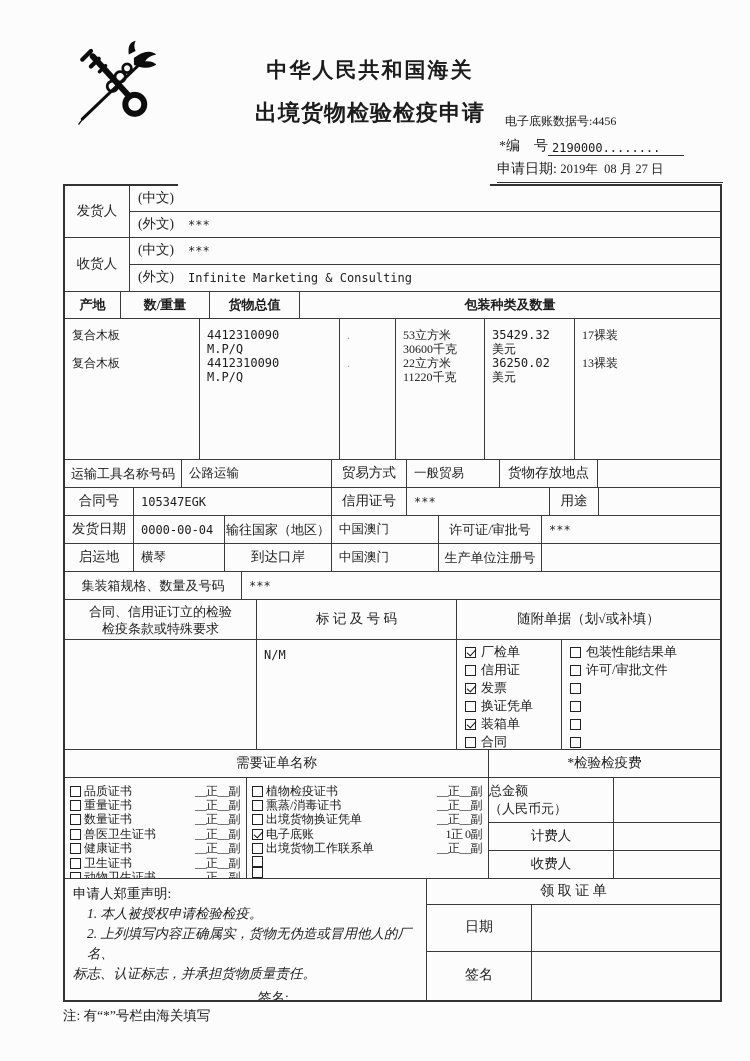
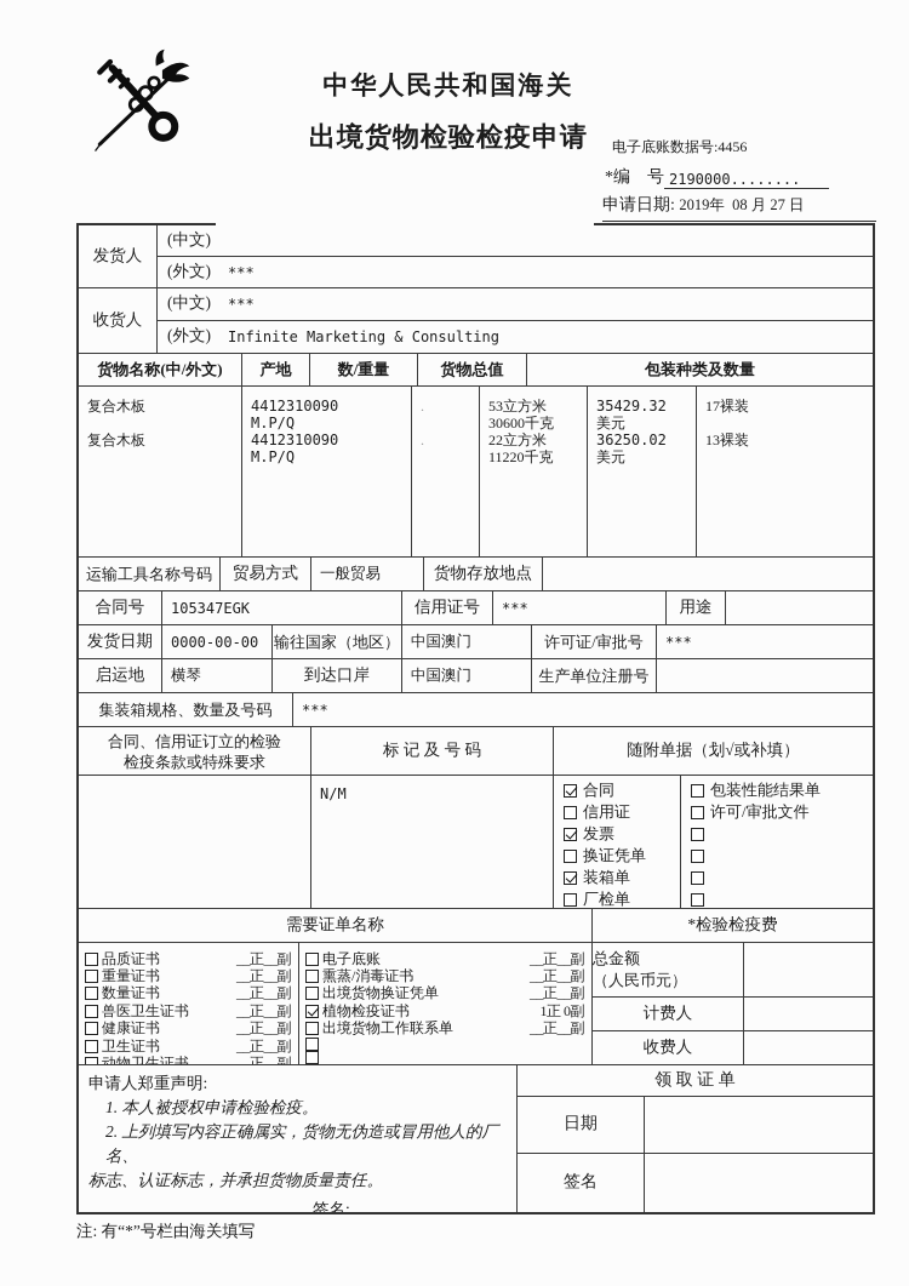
  中华人民共和国海关
  出境货物检验检疫申请
  电子底账数据号:4456
  *编 号 2190000........
  申请日期: 2019年 08 月 27 日
  发货人
  (中文)
  (外文)
  ***
  收货人
  (中文)
  ***
  (外文)
  Infinite Marketing & Consulting
+ 货物名称(中/外文)
  产地
  数/重量
  货物总值
  包装种类及数量
  复合木板
  复合木板
  4412310090
  M.P/Q
  4412310090
  M.P/Q
  .
  .
  53立方米
  30600千克
  22立方米
  11220千克
  35429.32
  美元
  36250.02
  美元
  17裸装
  13裸装
  运输工具名称号码
- 公路运输
  贸易方式
  一般贸易
  货物存放地点
  合同号
  105347EGK
  信用证号
  ***
  用途
  发货日期
- 0000-00-04
+ 0000-00-00
  输往国家（地区）
  中国澳门
  许可证/审批号
  ***
  启运地
  横琴
  到达口岸
  中国澳门
  生产单位注册号
  集装箱规格、数量及号码
  ***
  合同、信用证订立的检验
  检疫条款或特殊要求
  标 记 及 号 码
  随附单据（划√或补填）
  N/M
- 厂检单
+ 合同
  信用证
  发票
  换证凭单
  装箱单
- 合同
+ 厂检单
  包装性能结果单
  许可/审批文件
  需要证单名称
  *检验检疫费
  品质证书
  __正__副
  重量证书
  __正__副
  数量证书
  __正__副
  兽医卫生证书
  __正__副
  健康证书
  __正__副
  卫生证书
  __正__副
  动物卫生证书
  __正__副
- 植物检疫证书
+ 电子底账
  __正__副
  熏蒸/消毒证书
  __正__副
  出境货物换证凭单
  __正__副
- 电子底账
+ 植物检疫证书
  1正 0副
  出境货物工作联系单
  __正__副
  总金额
  （人民币元）
  计费人
  收费人
  申请人郑重声明:
  1. 本人被授权申请检验检疫。
  2. 上列填写内容正确属实，货物无伪造或冒用他人的厂名、
  标志、认证标志，并承担货物质量责任。
  签名:
  领 取 证 单
  日期
  签名
  注: 有“*”号栏由海关填写
